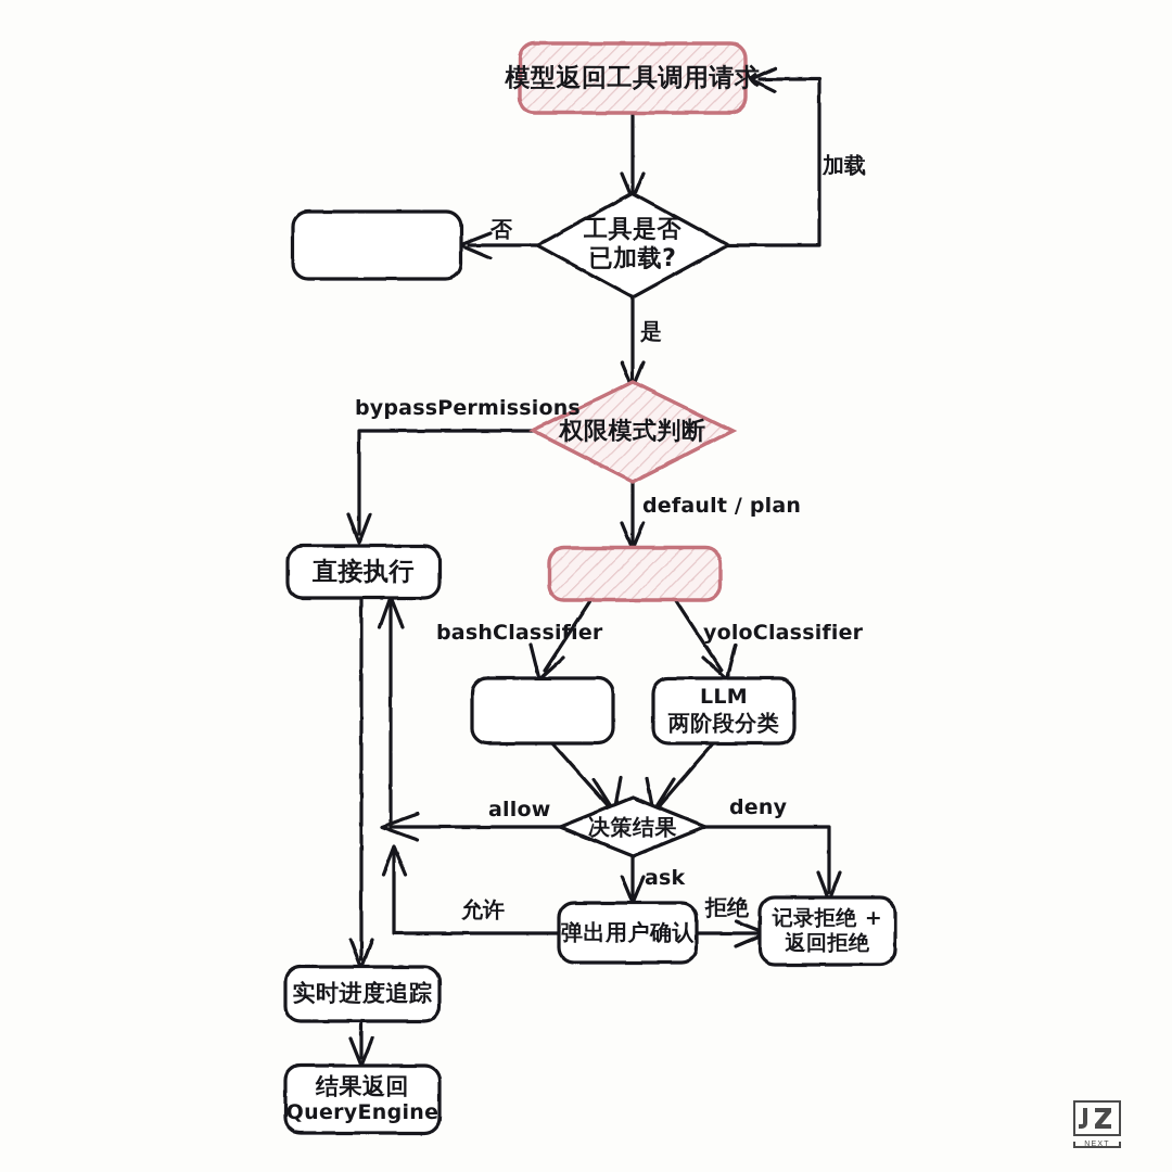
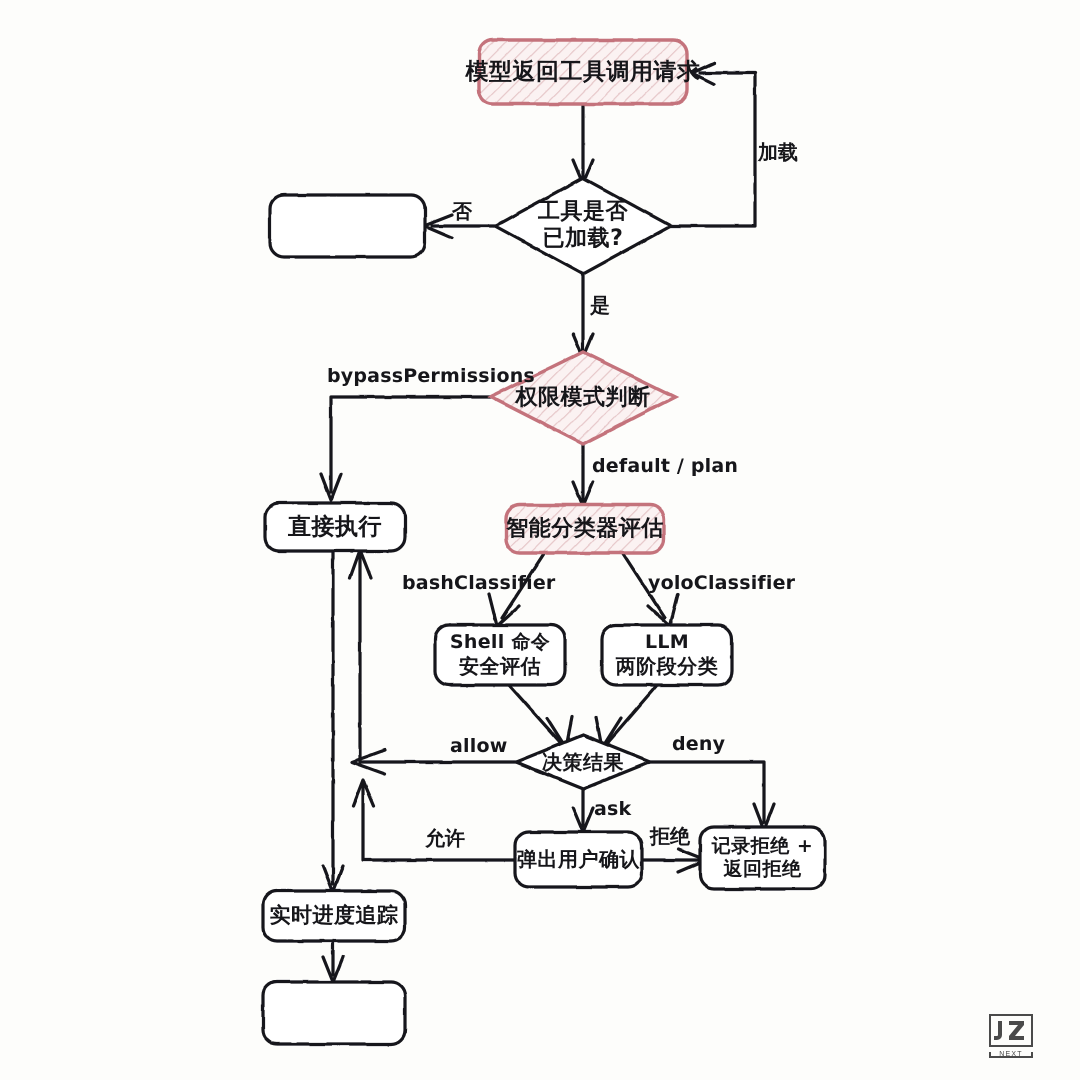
  模型返回工具调用请求
  工具是否
  已加载?
  权限模式判断
  直接执行
+ 智能分类器评估
+ Shell 命令
+ 安全评估
  LLM
  两阶段分类
  决策结果
  弹出用户确认
  记录拒绝 +
  返回拒绝
  实时进度追踪
- 结果返回
- QueryEngine
  加载
  否
  是
  bypassPermissions
  default / plan
  bashClassifier
  yoloClassifier
  allow
  deny
  ask
  允许
  拒绝
